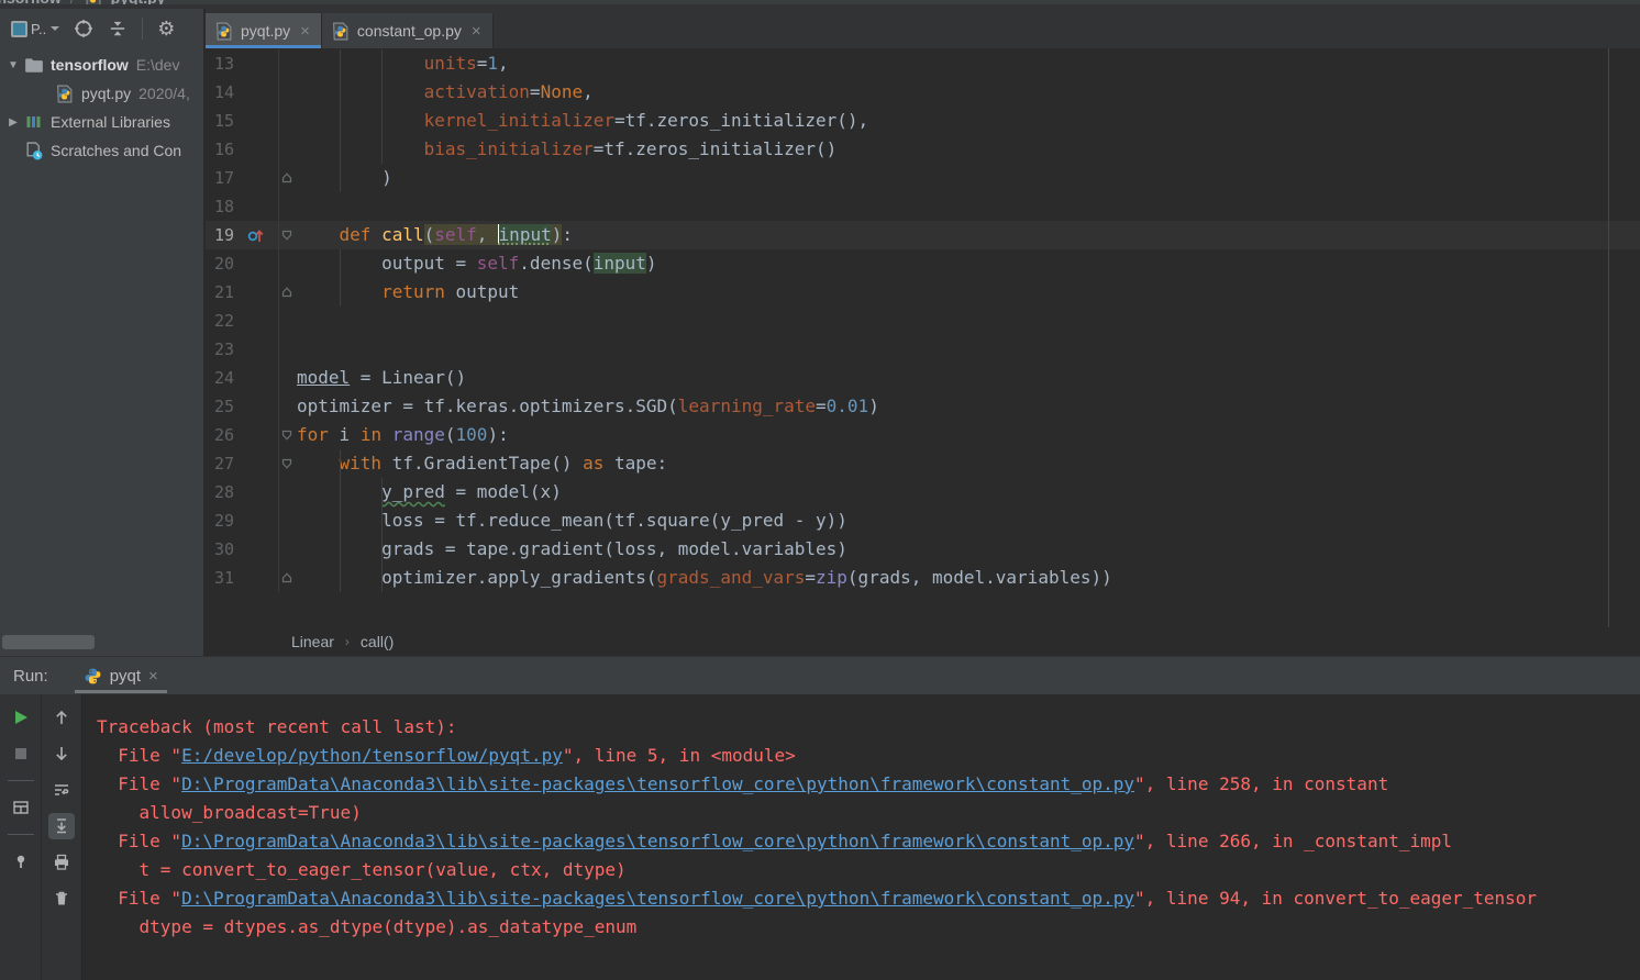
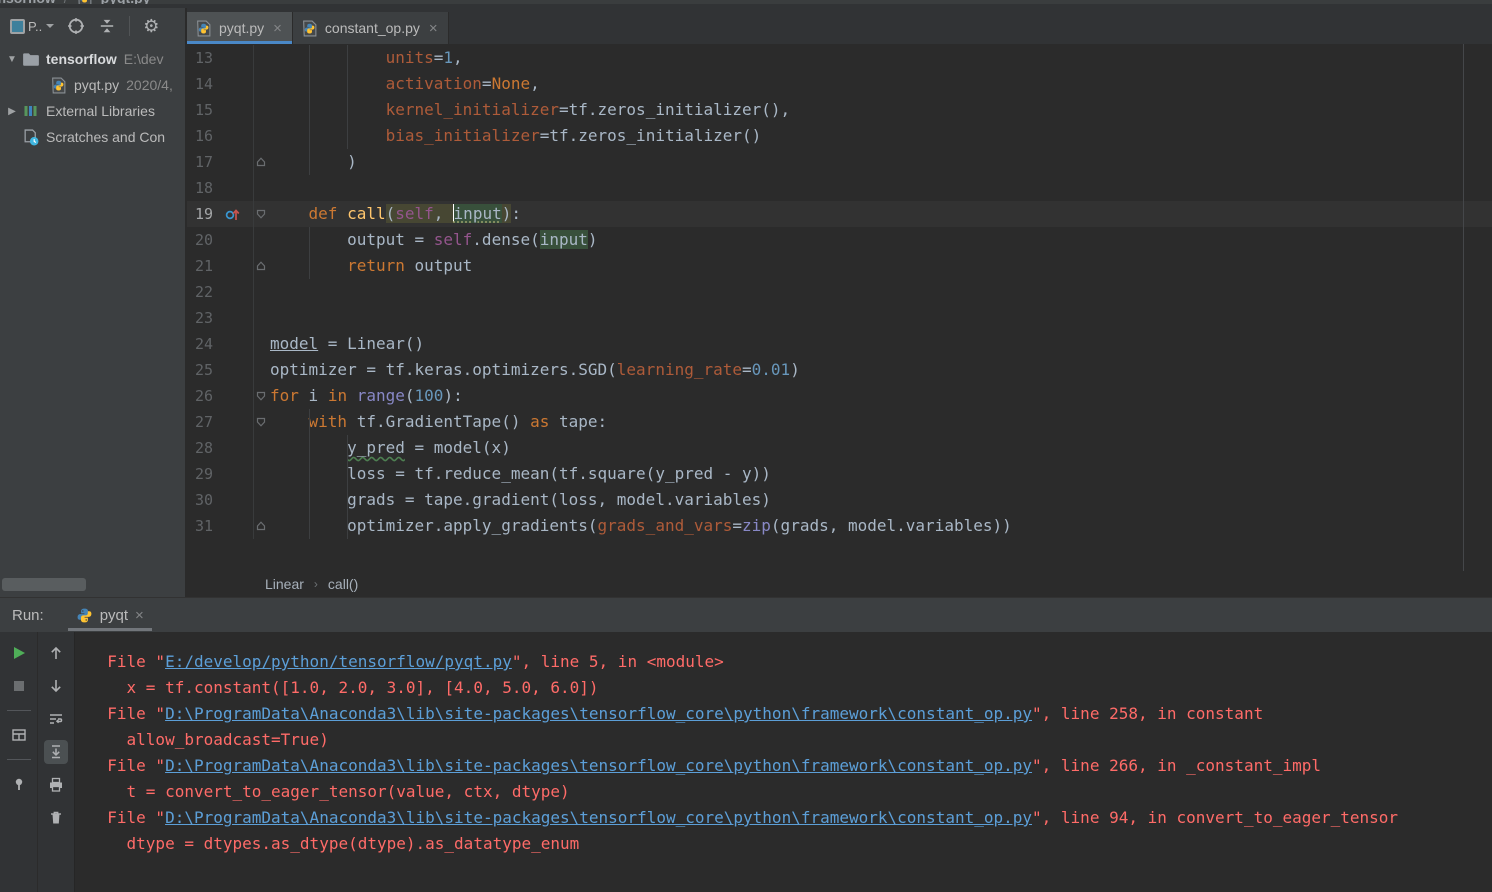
  P..
  ⚙
  ▼
  tensorflow
  E:\dev
  pyqt.py
  2020/4,
  ▶
  External Libraries
  Scratches and Con
  pyqt.py
  ×
  constant_op.py
  ×
  13
  units=1,
  14
  activation=None,
  15
  kernel_initializer=tf.zeros_initializer(),
  16
  bias_initializer=tf.zeros_initializer()
  17
  )
  18
  19
  def call(self, input):
  20
  output = self.dense(input)
  21
  return output
  22
  23
  24
  model = Linear()
  25
  optimizer = tf.keras.optimizers.SGD(learning_rate=0.01)
  26
  for i in range(100):
  27
  with tf.GradientTape() as tape:
  28
  y_pred = model(x)
  29
  loss = tf.reduce_mean(tf.square(y_pred - y))
  30
  grads = tape.gradient(loss, model.variables)
  31
  optimizer.apply_gradients(grads_and_vars=zip(grads, model.variables))
  Linear
  ›
  call()
  Run:
  pyqt
  ×
- Traceback (most recent call last):
  File "E:/develop/python/tensorflow/pyqt.py", line 5, in <module>
+ x = tf.constant([1.0, 2.0, 3.0], [4.0, 5.0, 6.0])
  File "D:\ProgramData\Anaconda3\lib\site-packages\tensorflow_core\python\framework\constant_op.py", line 258, in constant
  allow_broadcast=True)
  File "D:\ProgramData\Anaconda3\lib\site-packages\tensorflow_core\python\framework\constant_op.py", line 266, in _constant_impl
  t = convert_to_eager_tensor(value, ctx, dtype)
  File "D:\ProgramData\Anaconda3\lib\site-packages\tensorflow_core\python\framework\constant_op.py", line 94, in convert_to_eager_tensor
  dtype = dtypes.as_dtype(dtype).as_datatype_enum
